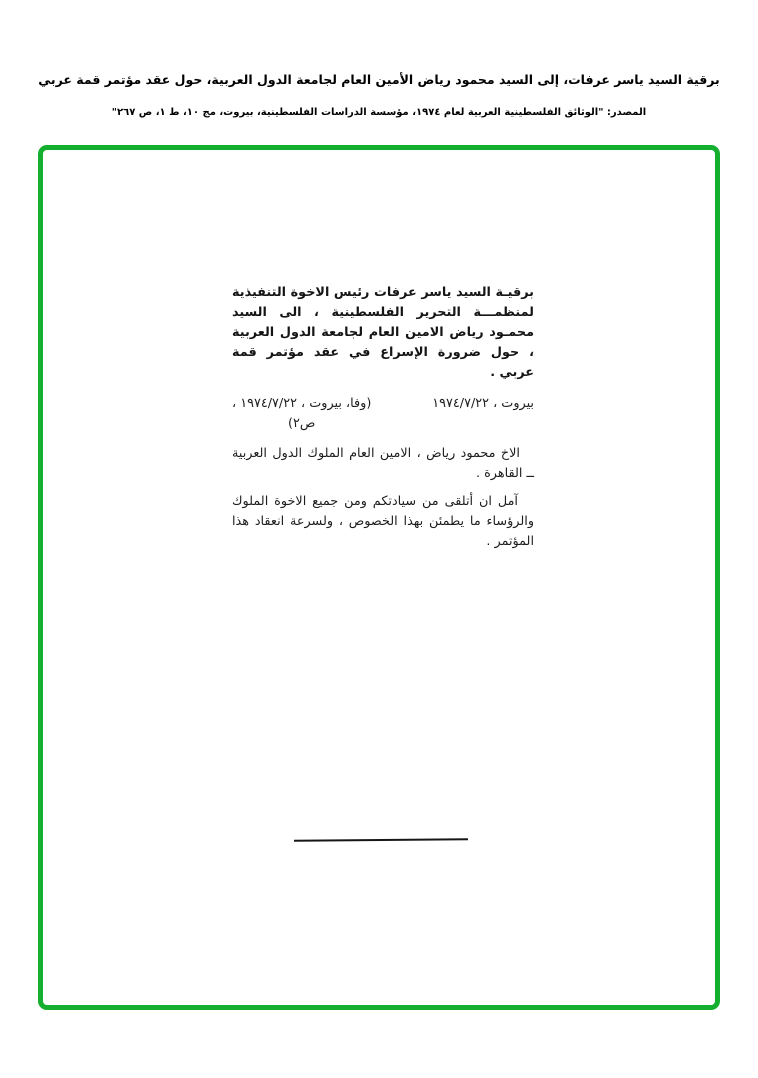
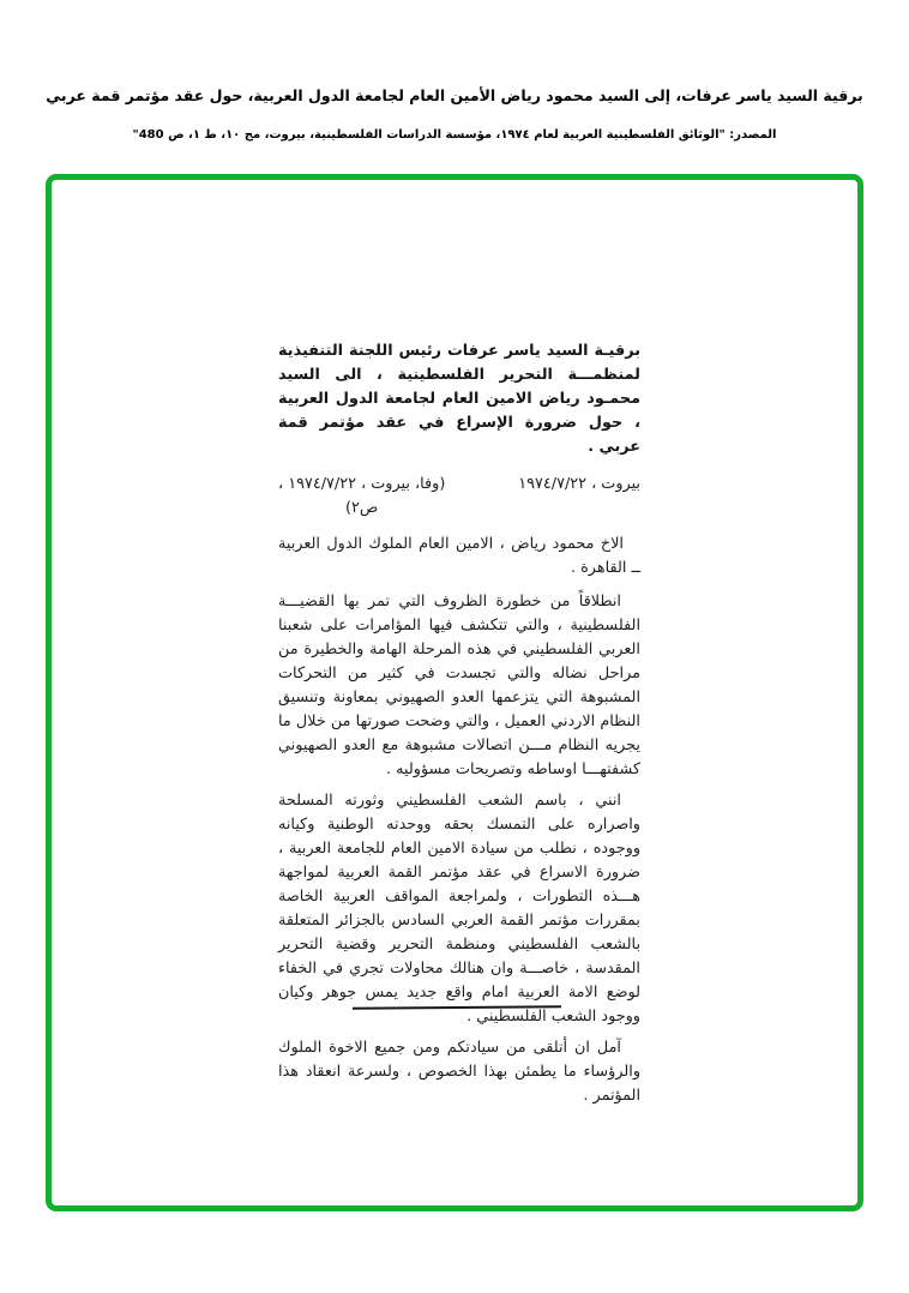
  برقية السيد ياسر عرفات، إلى السيد محمود رياض الأمين العام لجامعة الدول العربية، حول عقد مؤتمر قمة عربي
- المصدر: "الوثائق الفلسطينية العربية لعام ١٩٧٤، مؤسسة الدراسات الفلسطينية، بيروت، مج ١٠، ط ١، ص ٢٦٧"
+ المصدر: "الوثائق الفلسطينية العربية لعام ١٩٧٤، مؤسسة الدراسات الفلسطينية، بيروت، مج ١٠، ط ١، ص 480"
- برقيـة السيد ياسر عرفات رئيس الاخوة التنفيذية لمنظمـــة التحرير الفلسطينية ، الى السيد محمـود رياض الامين العام لجامعة الدول العربية ، حول ضرورة الإسراع في عقد مؤتمر قمة عربي .
+ برقيـة السيد ياسر عرفات رئيس اللجنة التنفيذية لمنظمـــة التحرير الفلسطينية ، الى السيد محمـود رياض الامين العام لجامعة الدول العربية ، حول ضرورة الإسراع في عقد مؤتمر قمة عربي .
  بيروت ، ١٩٧٤/٧/٢٢
  (وفا، بيروت ، ١٩٧٤/٧/٢٢ ،
  ص٢)
  الاخ محمود رياض ، الامين العام الملوك الدول العربية ــ القاهرة .
+ انطلاقاً من خطورة الظروف التي تمر بها القضيـــة الفلسطينية ، والتي تتكشف فيها المؤامرات على شعبنا العربي الفلسطيني في هذه المرحلة الهامة والخطيرة من مراحل نضاله والتي تجسدت في كثير من التحركات المشبوهة التي يتزعمها العدو الصهيوني بمعاونة وتنسيق النظام الاردني العميل ، والتي وضحت صورتها من خلال ما يجريه النظام مـــن اتصالات مشبوهة مع العدو الصهيوني كشفتهـــا اوساطه وتصريحات مسؤوليه .
+ انني ، باسم الشعب الفلسطيني وثورته المسلحة واصراره على التمسك بحقه ووحدته الوطنية وكيانه ووجوده ، نطلب من سيادة الامين العام للجامعة العربية ، ضرورة الاسراع في عقد مؤتمر القمة العربية لمواجهة هـــذه التطورات ، ولمراجعة المواقف العربية الخاصة بمقررات مؤتمر القمة العربي السادس بالجزائر المتعلقة بالشعب الفلسطيني ومنظمة التحرير وقضية التحرير المقدسة ، خاصـــة وان هنالك محاولات تجري في الخفاء لوضع الامة العربية امام واقع جديد يمس جوهر وكيان ووجود الشعب الفلسطيني .
  آمل ان أتلقى من سيادتكم ومن جميع الاخوة الملوك والرؤساء ما يطمئن بهذا الخصوص ، ولسرعة انعقاد هذا المؤتمر .
